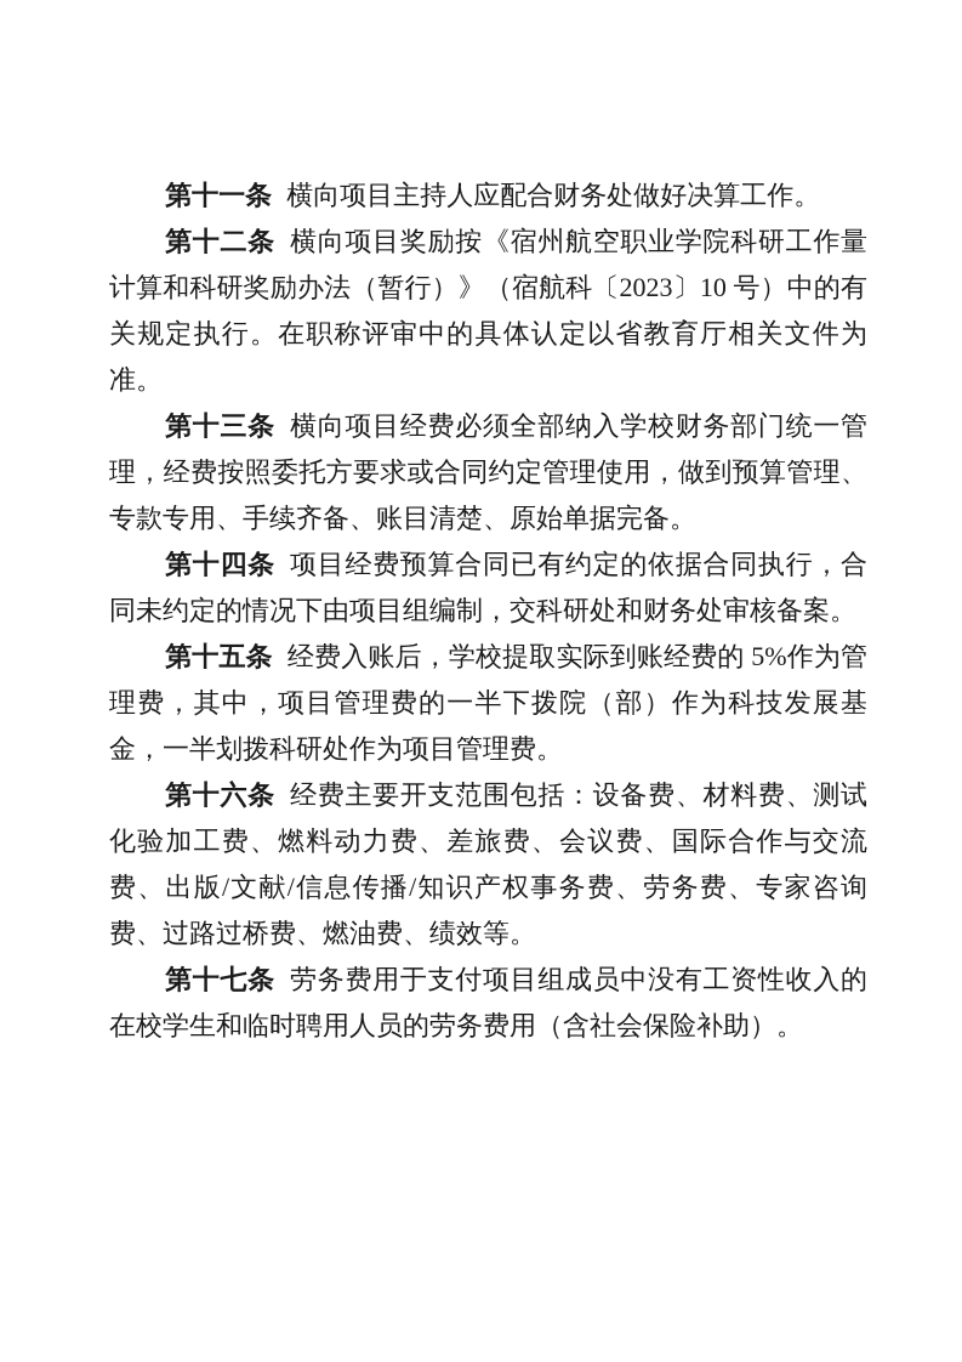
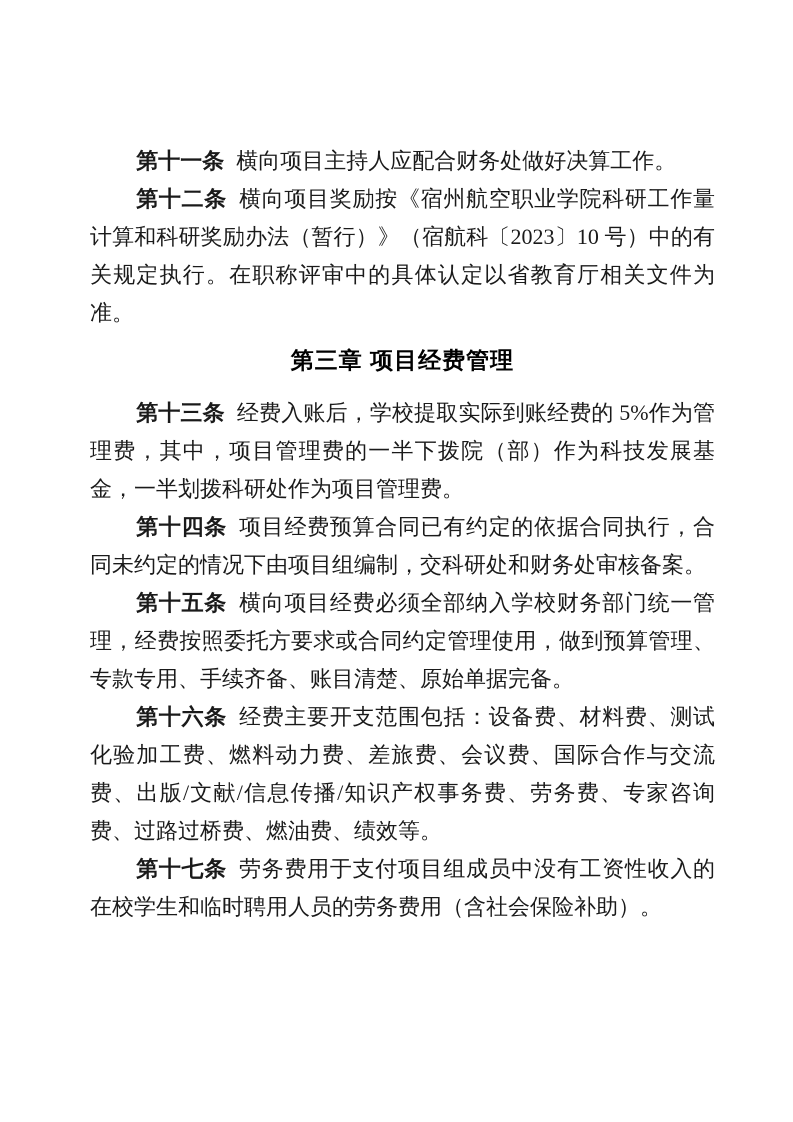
  第十一条 横向项目主持人应配合财务处做好决算工作。
  第十二条 横向项目奖励按《宿州航空职业学院科研工作量计算和科研奖励办法（暂行）》（宿航科〔2023〕10 号）中的有关规定执行。在职称评审中的具体认定以省教育厅相关文件为准。
+ 第三章 项目经费管理
- 第十三条 横向项目经费必须全部纳入学校财务部门统一管理，经费按照委托方要求或合同约定管理使用，做到预算管理、专款专用、手续齐备、账目清楚、原始单据完备。
+ 第十三条 经费入账后，学校提取实际到账经费的 5%作为管理费，其中，项目管理费的一半下拨院（部）作为科技发展基金，一半划拨科研处作为项目管理费。
  第十四条 项目经费预算合同已有约定的依据合同执行，合同未约定的情况下由项目组编制，交科研处和财务处审核备案。
- 第十五条 经费入账后，学校提取实际到账经费的 5%作为管理费，其中，项目管理费的一半下拨院（部）作为科技发展基金，一半划拨科研处作为项目管理费。
+ 第十五条 横向项目经费必须全部纳入学校财务部门统一管理，经费按照委托方要求或合同约定管理使用，做到预算管理、专款专用、手续齐备、账目清楚、原始单据完备。
  第十六条 经费主要开支范围包括：设备费、材料费、测试化验加工费、燃料动力费、差旅费、会议费、国际合作与交流费、出版/文献/信息传播/知识产权事务费、劳务费、专家咨询费、过路过桥费、燃油费、绩效等。
  第十七条 劳务费用于支付项目组成员中没有工资性收入的在校学生和临时聘用人员的劳务费用（含社会保险补助）。
